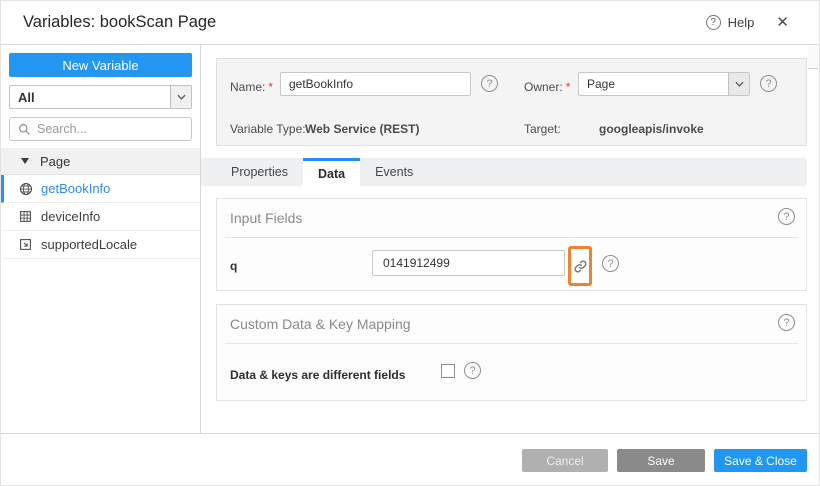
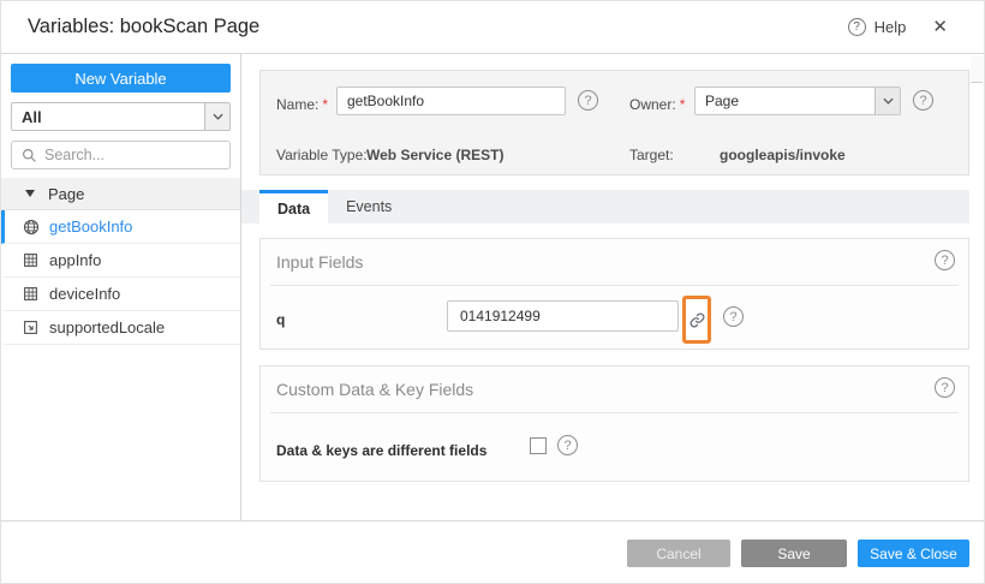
  Variables: bookScan Page
  ?
  Help
  ✕
  New Variable
  All
  Search...
  Page
  getBookInfo
+ appInfo
  deviceInfo
  supportedLocale
  Name: *
  getBookInfo
  ?
  Owner: *
  Page
  ?
  Variable Type:
  Web Service (REST)
  Target:
  googleapis/invoke
- Properties
  Data
  Events
  Input Fields
  ?
  q
  0141912499
  ?
- Custom Data & Key Mapping
+ Custom Data & Key Fields
  ?
  Data & keys are different fields
  ?
  Cancel
  Save
  Save & Close
